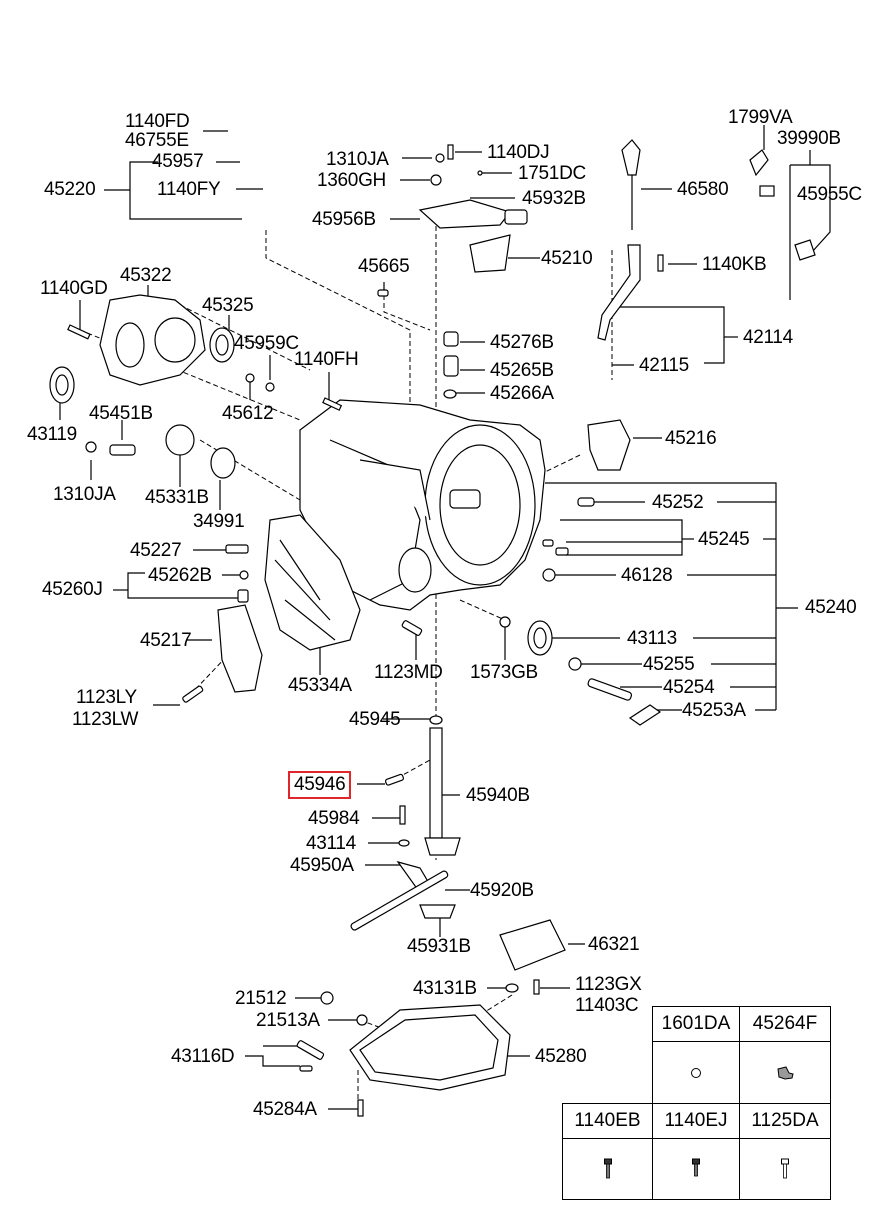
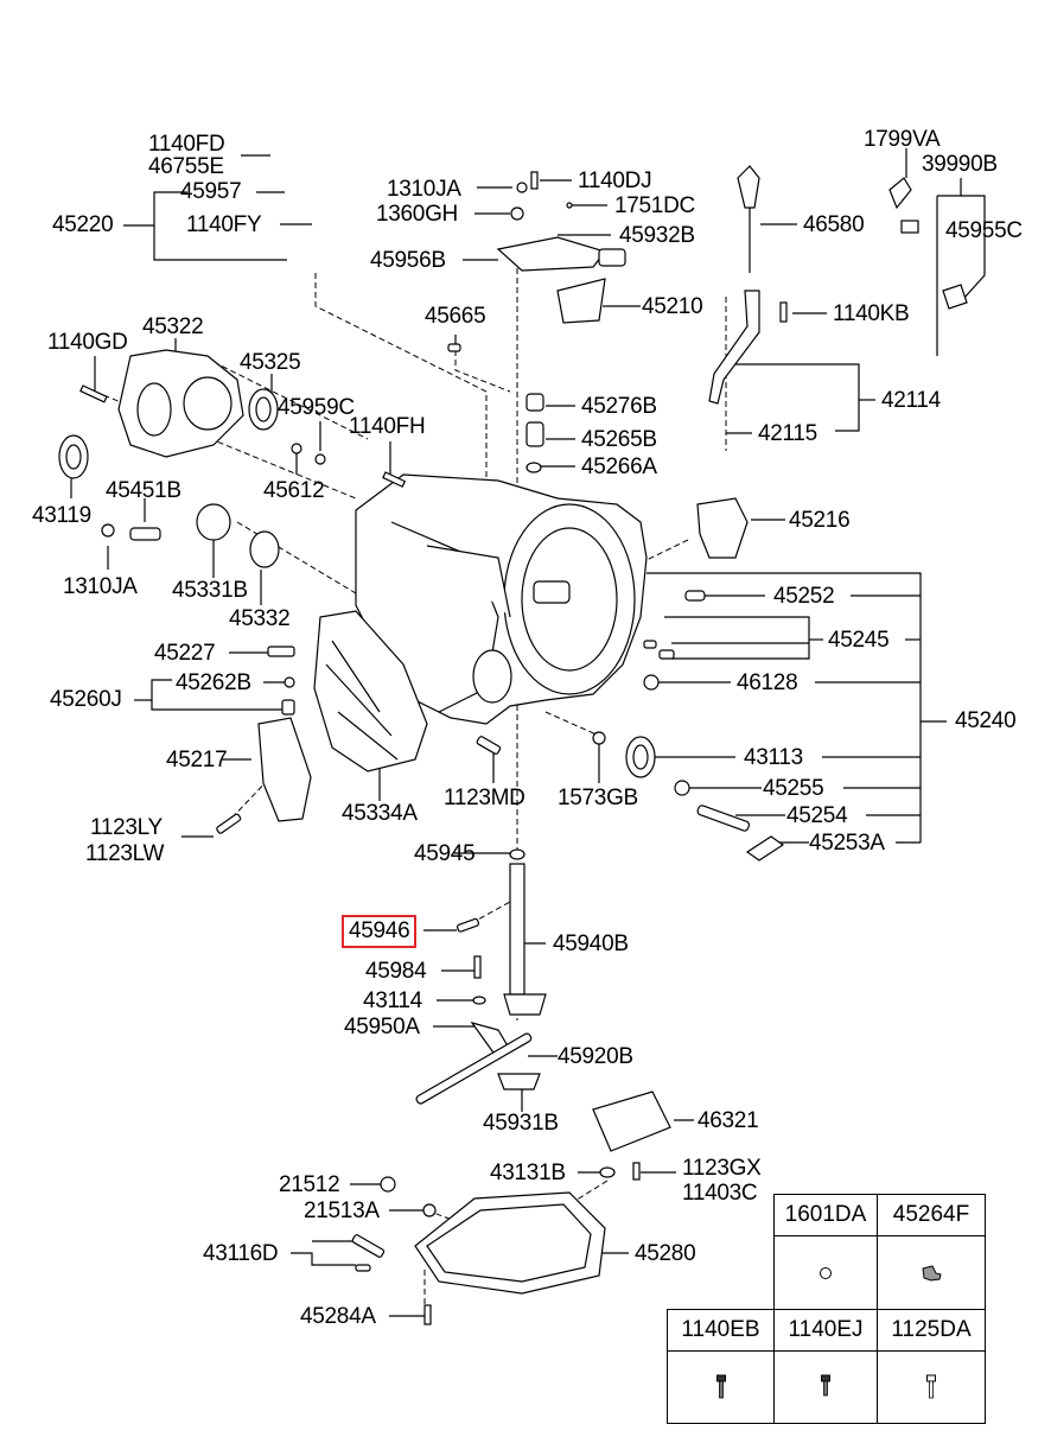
  1140FD
  46755E
  45957
  45220
  1140FY
  1310JA
  1360GH
  1140DJ
  1751DC
  45932B
  45956B
  45210
  46580
  1799VA
  39990B
  45955C
  1140KB
  42114
  42115
  45665
  1140GD
  45322
  45325
  45959C
  1140FH
  45276B
  45265B
  45266A
  43119
  45451B
  45612
  1310JA
  45331B
- 34991
+ 45332
  45216
  45252
  45245
  46128
  45240
  43113
  45255
  45254
  45253A
  45227
  45262B
  45260J
  45217
  45334A
  1123MD
  1573GB
  1123LY
  1123LW
  45945
  45946
  45940B
  45984
  43114
  45950A
  45920B
  45931B
  46321
  43131B
  1123GX
  11403C
  21512
  21513A
  43116D
  45280
  45284A
  1601DA
  45264F
  1140EB
  1140EJ
  1125DA
